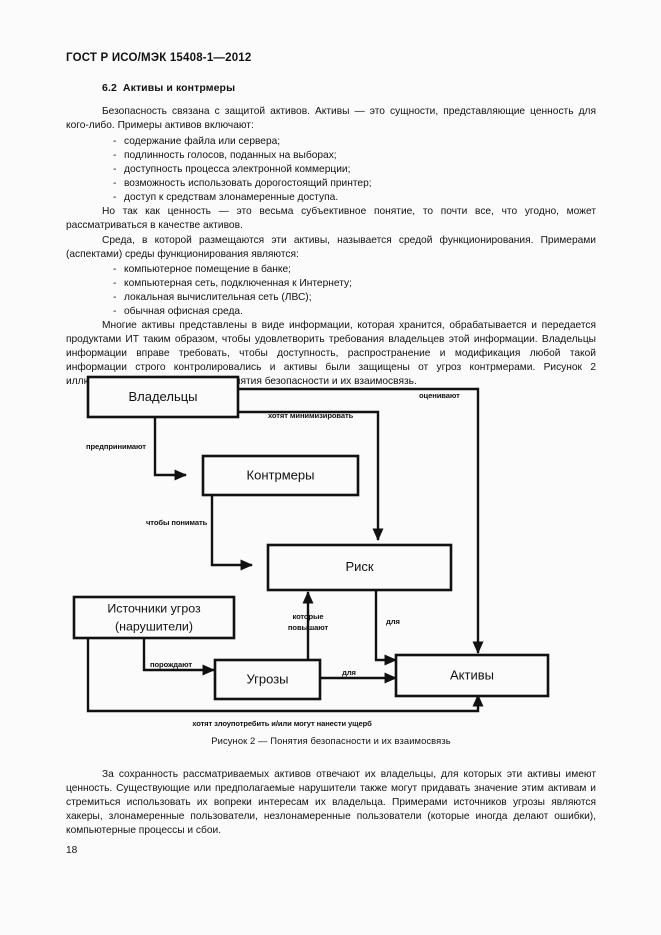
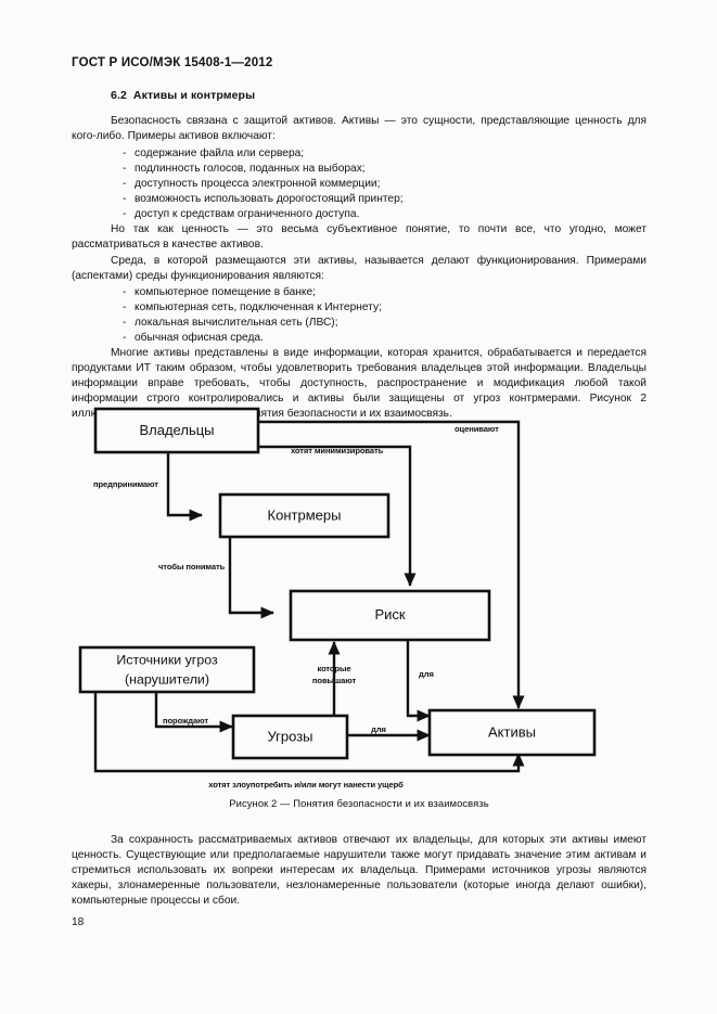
  ГОСТ Р ИСО/МЭК 15408-1—2012
  6.2 Активы и контрмеры
  Безопасность связана с защитой активов. Активы — это сущности, представляющие ценность для кого-либо. Примеры активов включают:
  содержание файла или сервера;
  подлинность голосов, поданных на выборах;
  доступность процесса электронной коммерции;
  возможность использовать дорогостоящий принтер;
- доступ к средствам злонамеренные доступа.
+ доступ к средствам ограниченного доступа.
  Но так как ценность — это весьма субъективное понятие, то почти все, что угодно, может рассматриваться в качестве активов.
- Среда, в которой размещаются эти активы, называется средой функционирования. Примерами (аспектами) среды функционирования являются:
+ Среда, в которой размещаются эти активы, называется делают функционирования. Примерами (аспектами) среды функционирования являются:
  компьютерное помещение в банке;
  компьютерная сеть, подключенная к Интернету;
  локальная вычислительная сеть (ЛВС);
  обычная офисная среда.
  Многие активы представлены в виде информации, которая хранится, обрабатывается и передается продуктами ИТ таким образом, чтобы удовлетворить требования владельцев этой информации. Владельцы информации вправе требовать, чтобы доступность, распространение и модификация любой такой информации строго контролировались и активы были защищены от угроз контрмерами. Рисунок 2 иллятия безопасности и их взаимосвязь.
  Владельцы
  Контрмеры
  Риск
  Источники угроз
  (нарушители)
  Угрозы
  Активы
  оценивают
  хотят минимизировать
  предпринимают
  чтобы понимать
  которые
  повышают
  для
  для
  порождают
  хотят злоупотребить и/или могут нанести ущерб
  Рисунок 2 — Понятия безопасности и их взаимосвязь
  За сохранность рассматриваемых активов отвечают их владельцы, для которых эти активы имеют ценность. Существующие или предполагаемые нарушители также могут придавать значение этим активам и стремиться использовать их вопреки интересам их владельца. Примерами источников угрозы являются хакеры, злонамеренные пользователи, незлонамеренные пользователи (которые иногда делают ошибки), компьютерные процессы и сбои.
  18
